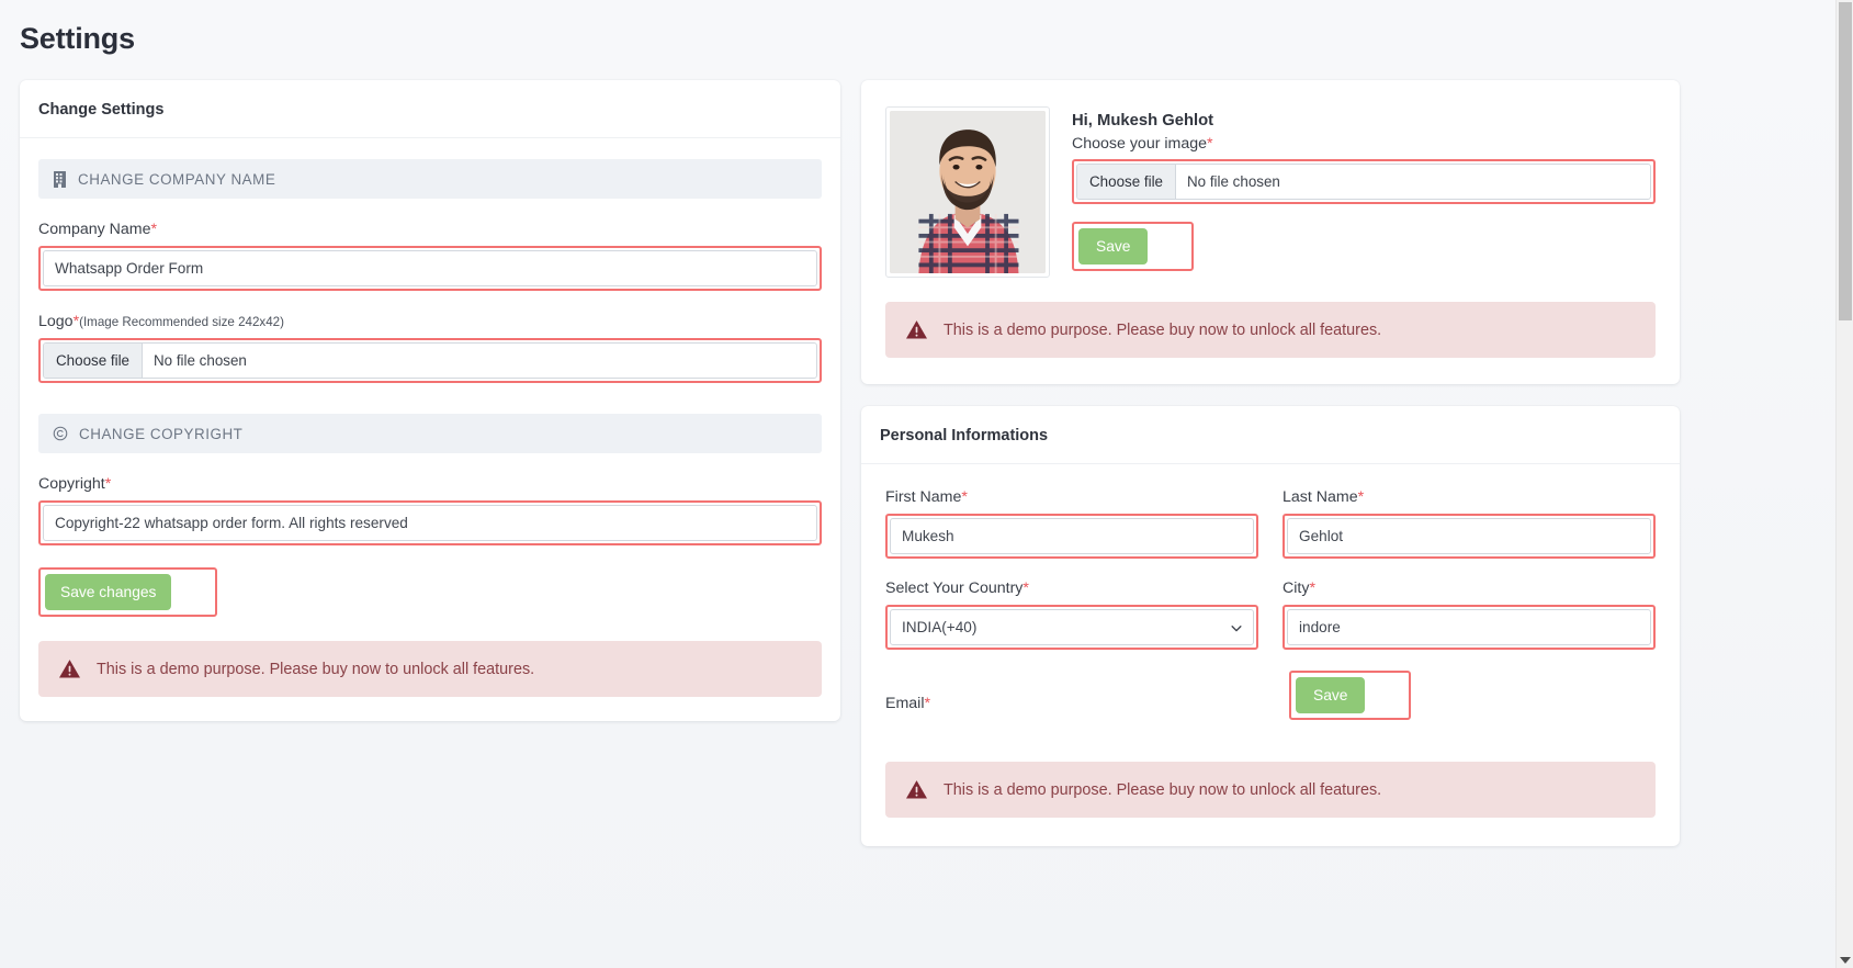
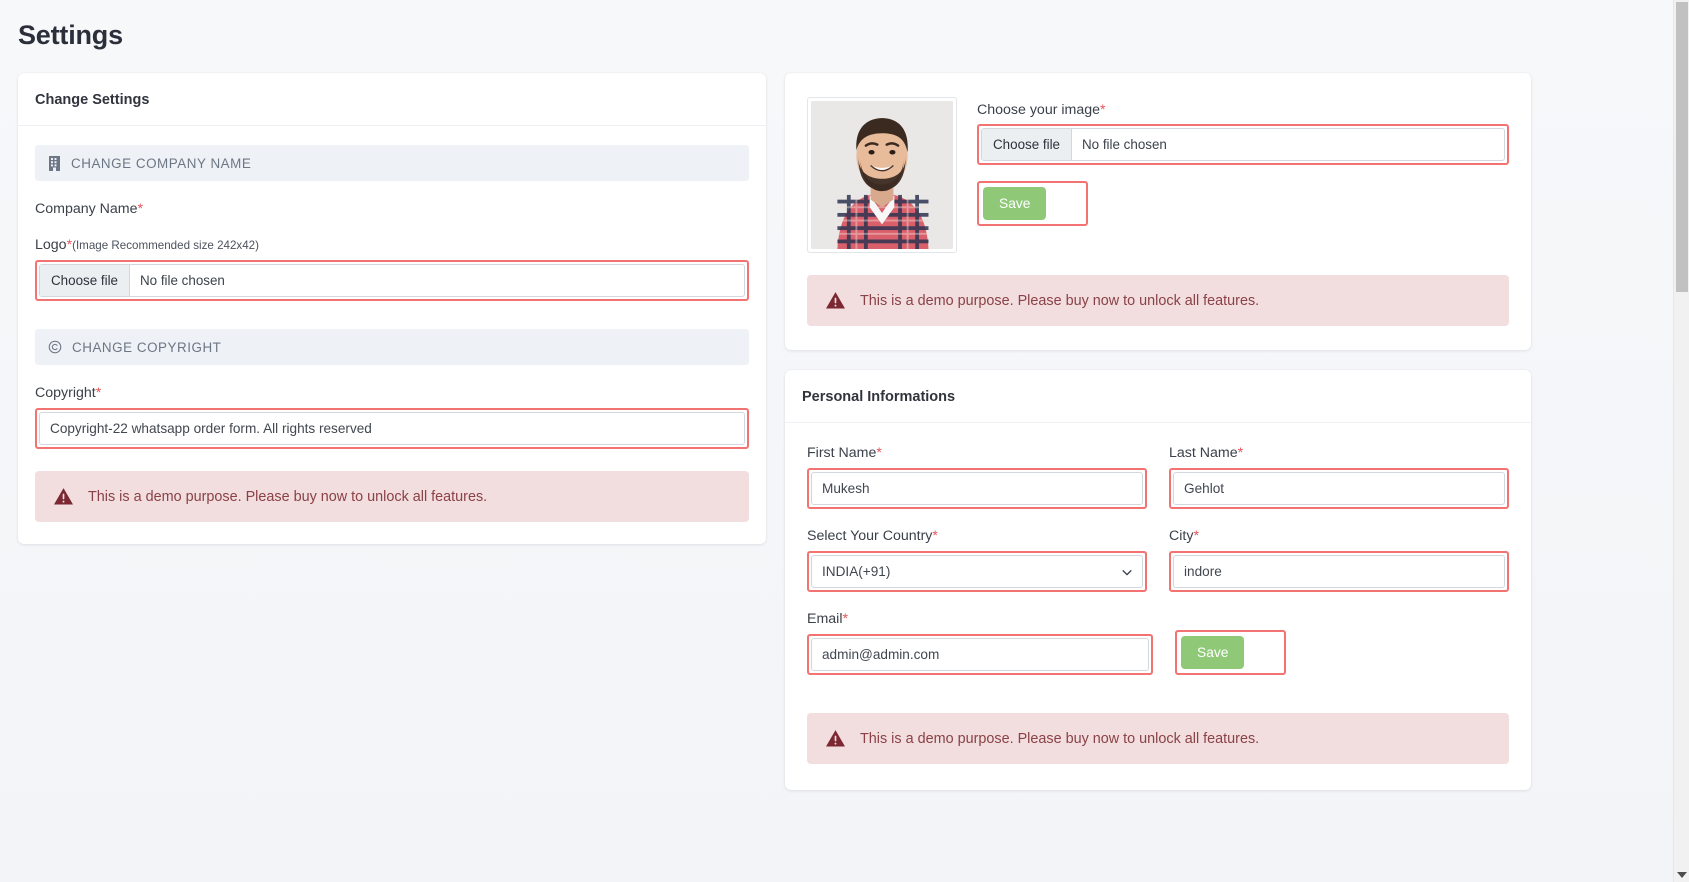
  Settings
  Change Settings
  CHANGE COMPANY NAME
  Company Name*
- Whatsapp Order Form
  Logo*(Image Recommended size 242x42)
  Choose file
  No file chosen
  CHANGE COPYRIGHT
  Copyright*
  Copyright-22 whatsapp order form. All rights reserved
- Save changes
  This is a demo purpose. Please buy now to unlock all features.
- Hi, Mukesh Gehlot
  Choose your image*
  Choose file
  No file chosen
  Save
  This is a demo purpose. Please buy now to unlock all features.
  Personal Informations
  First Name*
  Mukesh
  Last Name*
  Gehlot
  Select Your Country*
- INDIA(+40)
+ INDIA(+91)
  City*
  indore
  Email*
+ admin@admin.com
  Save
  This is a demo purpose. Please buy now to unlock all features.
